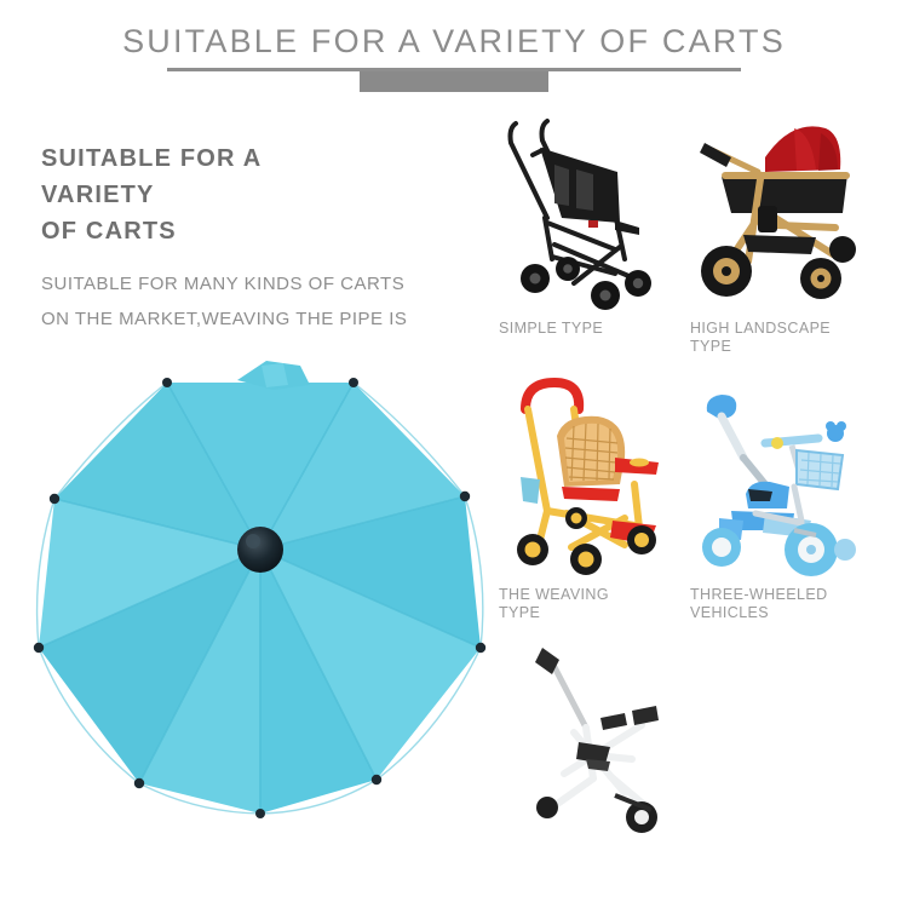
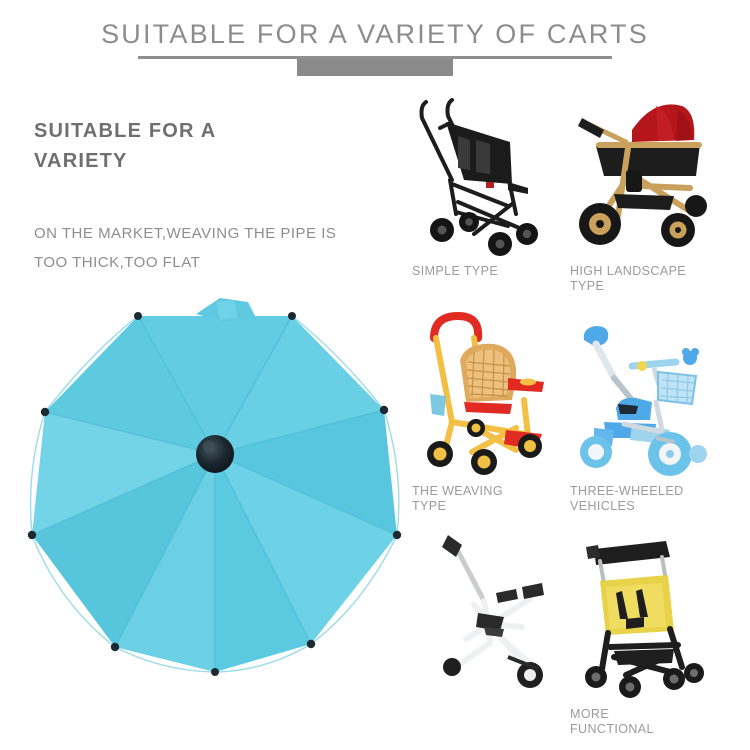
  SUITABLE FOR A VARIETY OF CARTS
  SUITABLE FOR A VARIETY
- OF CARTS
- SUITABLE FOR MANY KINDS OF CARTS
  ON THE MARKET,WEAVING THE PIPE IS
+ TOO THICK,TOO FLAT
  SIMPLE TYPE
  HIGH LANDSCAPE
  TYPE
  THE WEAVING
  TYPE
  THREE-WHEELED
  VEHICLES
+ MORE
+ FUNCTIONAL
